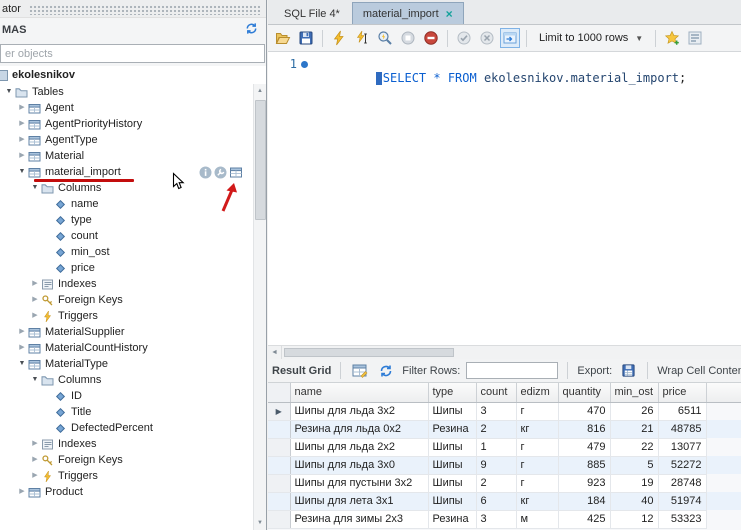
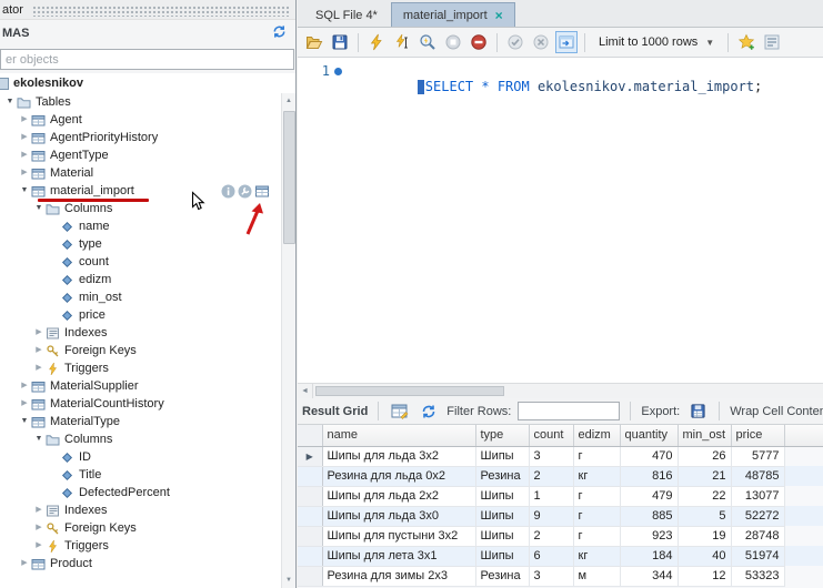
  ator
  MAS
  er objects
  ekolesnikov
  Tables
  Agent
  AgentPriorityHistory
  AgentType
  Material
  material_import
  Columns
  name
  type
  count
+ edizm
  min_ost
  price
  Indexes
  Foreign Keys
  Triggers
  MaterialSupplier
  MaterialCountHistory
  MaterialType
  Columns
  ID
  Title
  DefectedPercent
  Indexes
  Foreign Keys
  Triggers
  Product
  SQL File 4*
  material_import
  ×
  Limit to 1000 rows
  ▼
  1
  SELECT * FROM ekolesnikov.material_import;
  Result Grid
  Filter Rows:
  Export:
  Wrap Cell Conte
  	name	type	count	edizm	quantity	min_ost	price
- ▶	Шипы для льда 3x2	Шипы	3	г	470	26	6511
+ ▶	Шипы для льда 3x2	Шипы	3	г	470	26	5777
  	Резина для льда 0x2	Резина	2	кг	816	21	48785
  	Шипы для льда 2x2	Шипы	1	г	479	22	13077
  	Шипы для льда 3x0	Шипы	9	г	885	5	52272
  	Шипы для пустыни 3x2	Шипы	2	г	923	19	28748
  	Шипы для лета 3x1	Шипы	6	кг	184	40	51974
- 	Резина для зимы 2x3	Резина	3	м	425	12	53323
+ 	Резина для зимы 2x3	Резина	3	м	344	12	53323
